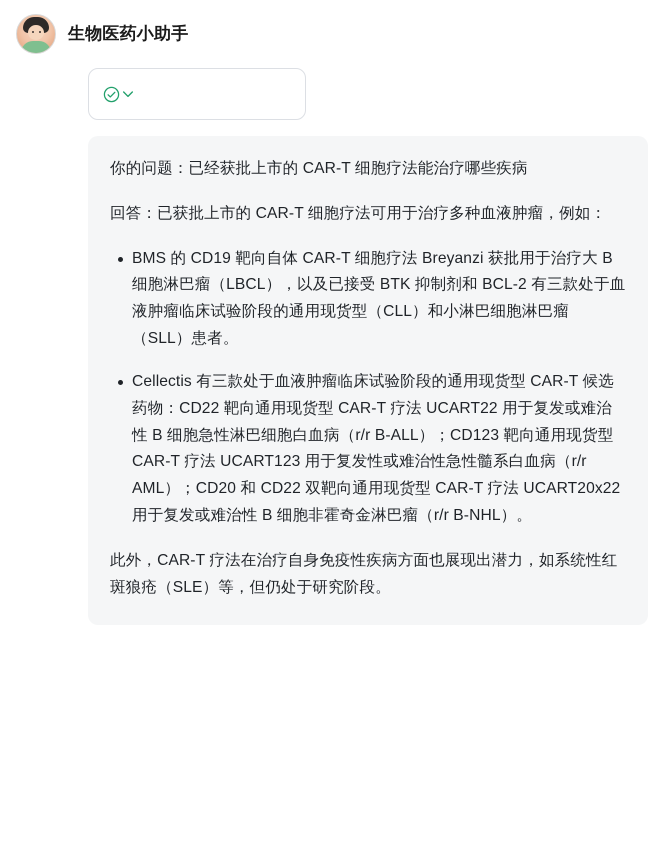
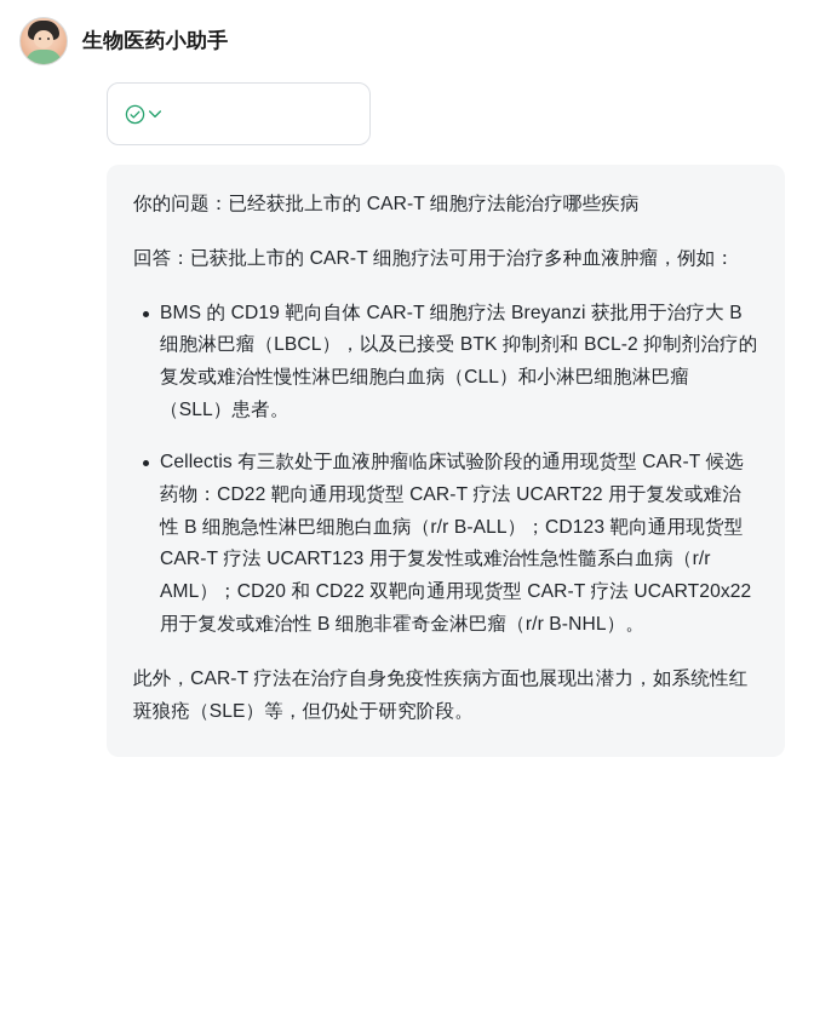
  生物医药小助手
  你的问题：已经获批上市的 CAR-T 细胞疗法能治疗哪些疾病
  回答：已获批上市的 CAR-T 细胞疗法可用于治疗多种血液肿瘤，例如：
- BMS 的 CD19 靶向自体 CAR-T 细胞疗法 Breyanzi 获批用于治疗大 B 细胞淋巴瘤（LBCL），以及已接受 BTK 抑制剂和 BCL-2 有三款处于血液肿瘤临床试验阶段的通用现货型（CLL）和小淋巴细胞淋巴瘤（SLL）患者。
+ BMS 的 CD19 靶向自体 CAR-T 细胞疗法 Breyanzi 获批用于治疗大 B 细胞淋巴瘤（LBCL），以及已接受 BTK 抑制剂和 BCL-2 抑制剂治疗的复发或难治性慢性淋巴细胞白血病（CLL）和小淋巴细胞淋巴瘤（SLL）患者。
  Cellectis 有三款处于血液肿瘤临床试验阶段的通用现货型 CAR-T 候选药物：CD22 靶向通用现货型 CAR-T 疗法 UCART22 用于复发或难治性 B 细胞急性淋巴细胞白血病（r/r B-ALL）；CD123 靶向通用现货型 CAR-T 疗法 UCART123 用于复发性或难治性急性髓系白血病（r/r AML）；CD20 和 CD22 双靶向通用现货型 CAR-T 疗法 UCART20x22 用于复发或难治性 B 细胞非霍奇金淋巴瘤（r/r B-NHL）。
  此外，CAR-T 疗法在治疗自身免疫性疾病方面也展现出潜力，如系统性红斑狼疮（SLE）等，但仍处于研究阶段。
